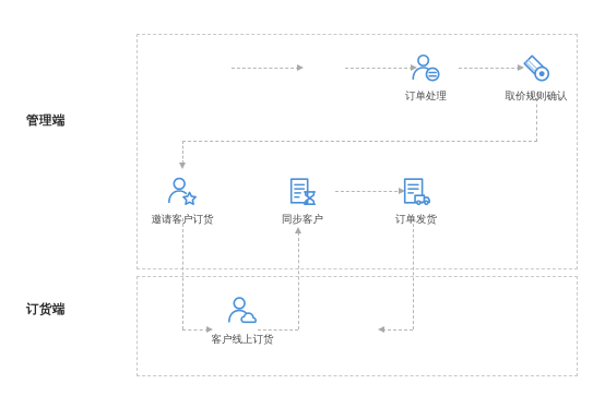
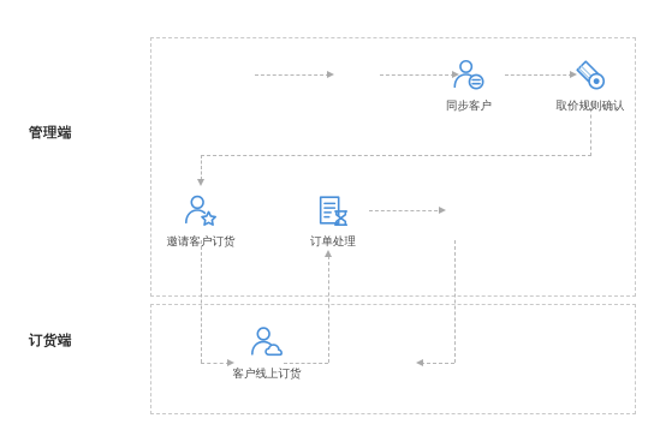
  管理端
  订货端
- 订单处理
+ 同步客户
  取价规则确认
  邀请客户订货
- 同步客户
+ 订单处理
- 订单发货
  客户线上订货
